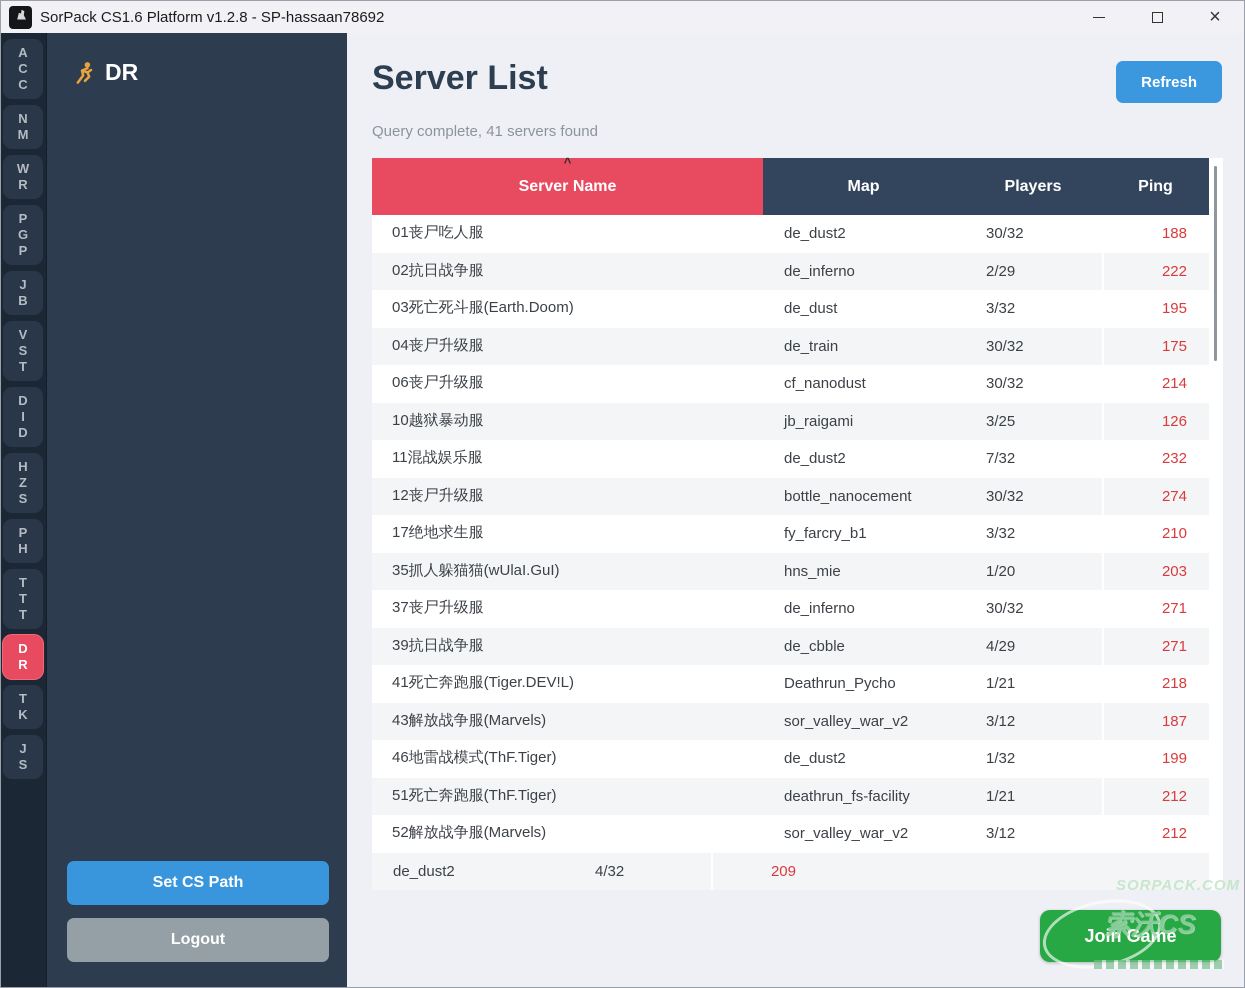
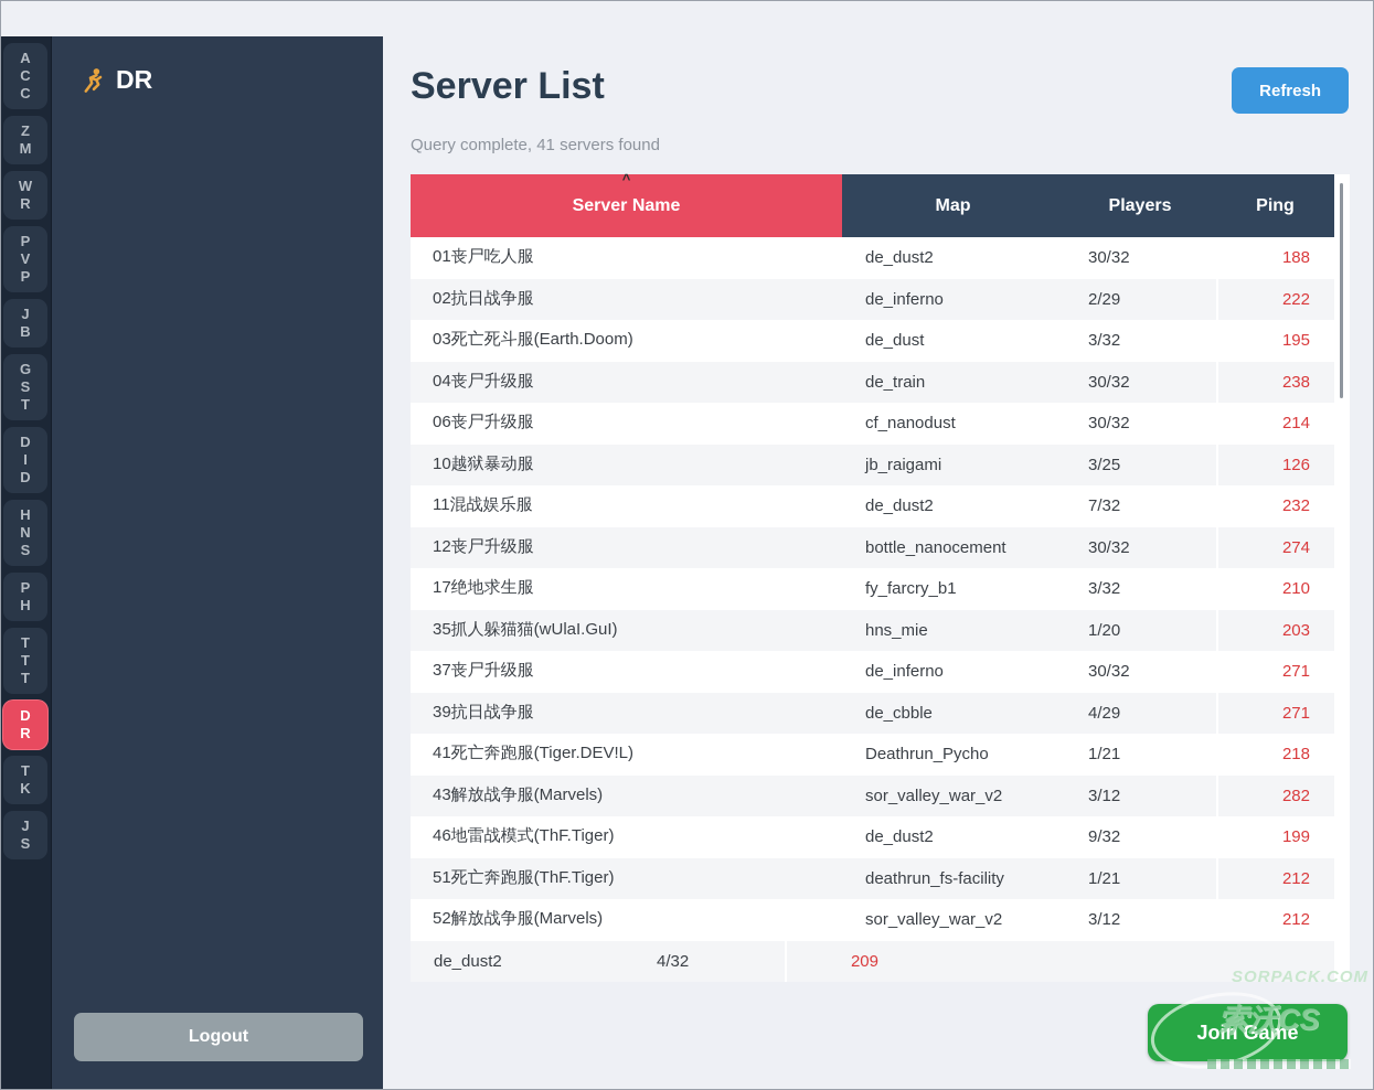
- SorPack CS1.6 Platform v1.2.8 - SP-hassaan78692
- ×
  A
  C
  C
- N
+ Z
  M
  W
  R
  P
- G
+ V
  P
  J
  B
- V
+ G
  S
  T
  D
  I
  D
  H
- Z
+ N
  S
  P
  H
  T
  T
  T
  D
  R
  T
  K
  J
  S
  DR
- Set CS Path
  Logout
  Server List
  Refresh
  Query complete, 41 servers found
  ^
  Server Name
  Map
  Players
  Ping
  01丧尸吃人服
  de_dust2
  30/32
  188
  02抗日战争服
  de_inferno
  2/29
  222
  03死亡死斗服(Earth.Doom)
  de_dust
  3/32
  195
  04丧尸升级服
  de_train
  30/32
- 175
+ 238
  06丧尸升级服
  cf_nanodust
  30/32
  214
  10越狱暴动服
  jb_raigami
  3/25
  126
  11混战娱乐服
  de_dust2
  7/32
  232
  12丧尸升级服
  bottle_nanocement
  30/32
  274
  17绝地求生服
  fy_farcry_b1
  3/32
  210
  35抓人躲猫猫(wUlaI.GuI)
  hns_mie
  1/20
  203
  37丧尸升级服
  de_inferno
  30/32
  271
  39抗日战争服
  de_cbble
  4/29
  271
  41死亡奔跑服(Tiger.DEV!L)
  Deathrun_Pycho
  1/21
  218
  43解放战争服(Marvels)
  sor_valley_war_v2
  3/12
- 187
+ 282
  46地雷战模式(ThF.Tiger)
  de_dust2
- 1/32
+ 9/32
  199
  51死亡奔跑服(ThF.Tiger)
  deathrun_fs-facility
  1/21
  212
  52解放战争服(Marvels)
  sor_valley_war_v2
  3/12
  212
  de_dust2
  4/32
  209
  Join Game
  SORPACK.COM
  索沃CS
